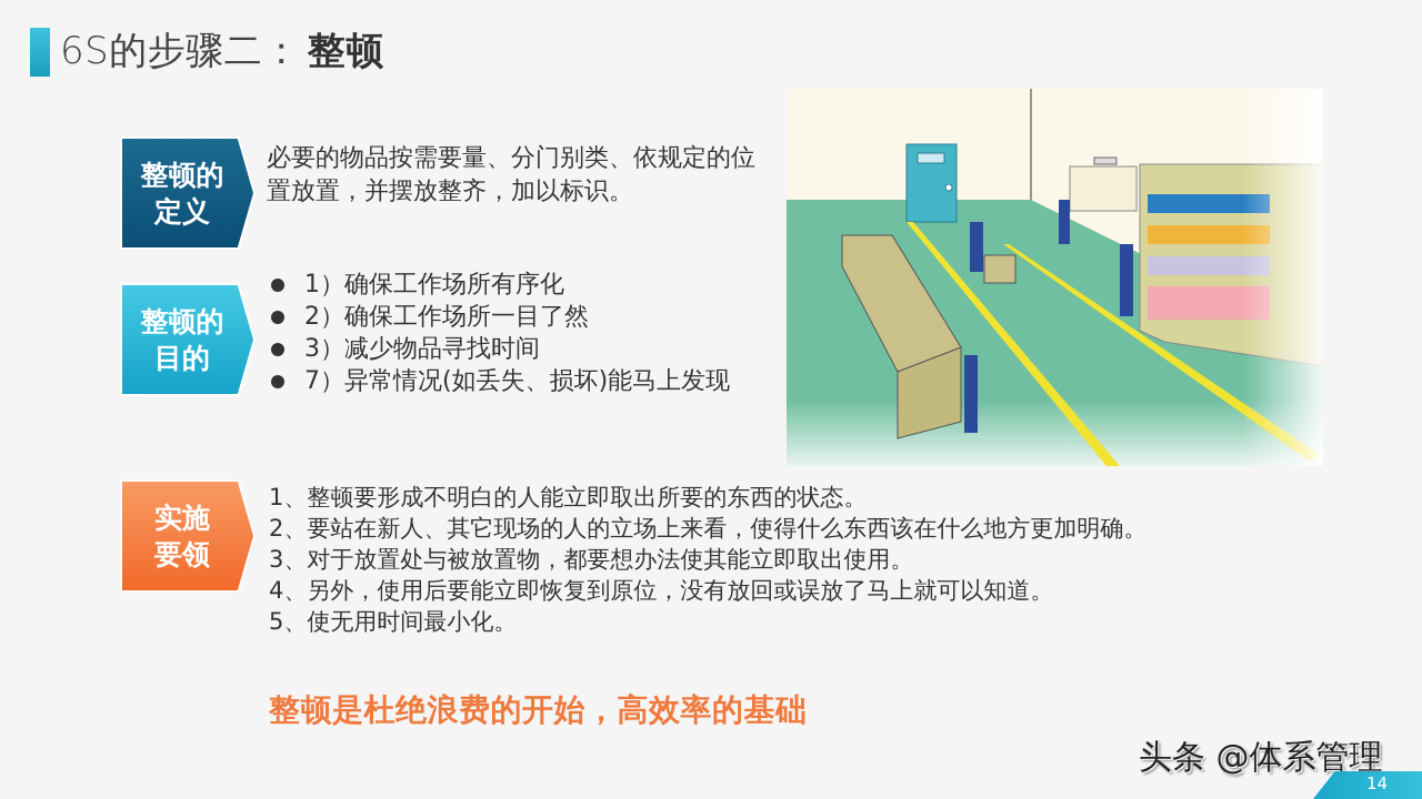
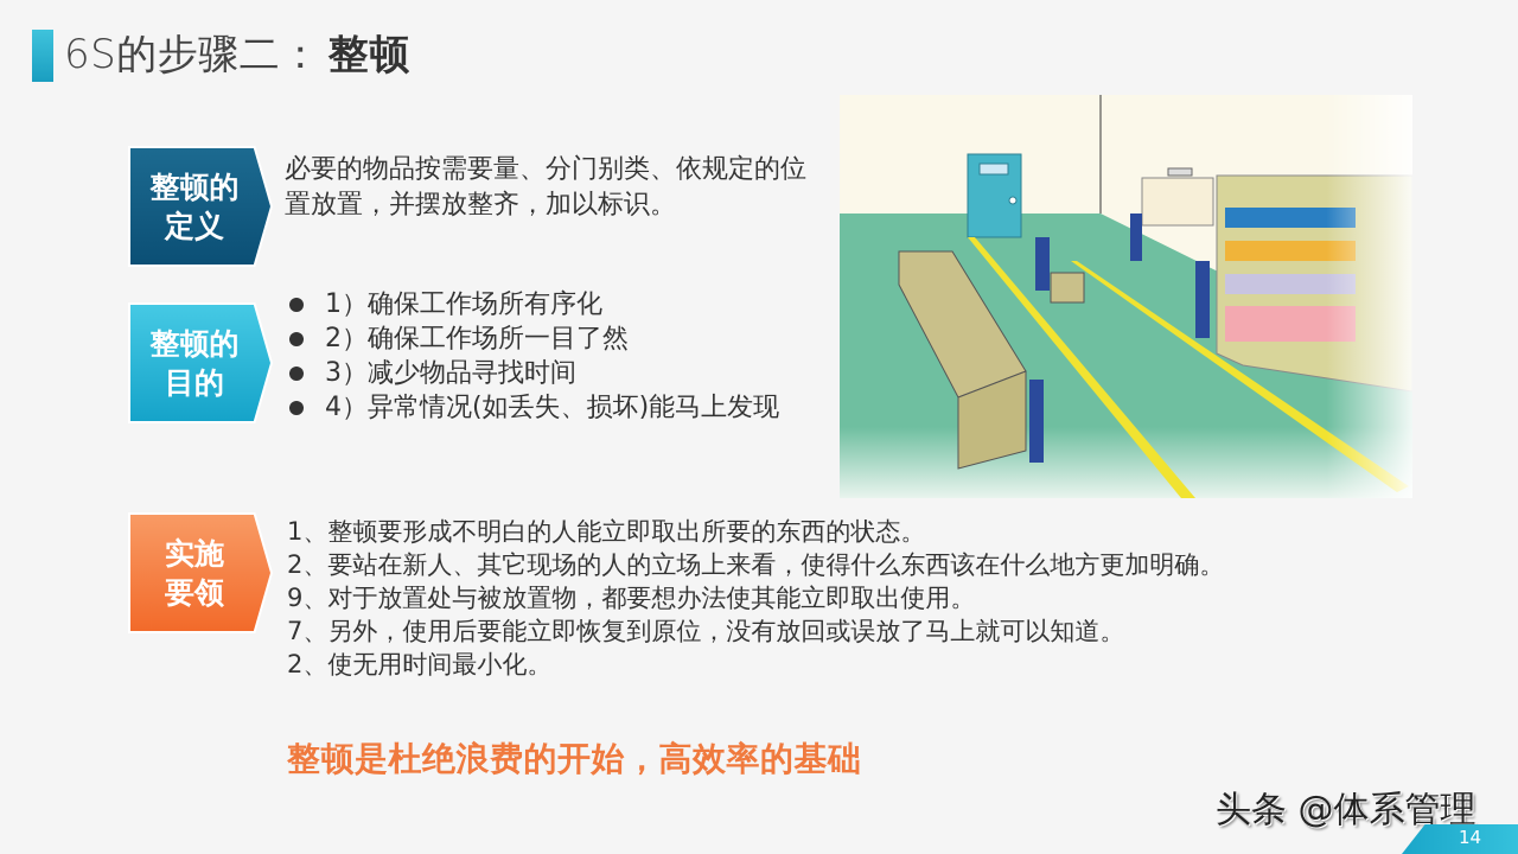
  6S的步骤二： 整顿
  整顿的
  定义
  必要的物品按需要量、分门别类、依规定的位置放置，并摆放整齐，加以标识。
  整顿的
  目的
  1）确保工作场所有序化
  2）确保工作场所一目了然
  3）减少物品寻找时间
- 7）异常情况(如丢失、损坏)能马上发现
+ 4）异常情况(如丢失、损坏)能马上发现
  实施
  要领
  1、整顿要形成不明白的人能立即取出所要的东西的状态。
  2、要站在新人、其它现场的人的立场上来看，使得什么东西该在什么地方更加明确。
- 3、对于放置处与被放置物，都要想办法使其能立即取出使用。
+ 9、对于放置处与被放置物，都要想办法使其能立即取出使用。
- 4、另外，使用后要能立即恢复到原位，没有放回或误放了马上就可以知道。
+ 7、另外，使用后要能立即恢复到原位，没有放回或误放了马上就可以知道。
- 5、使无用时间最小化。
+ 2、使无用时间最小化。
  整顿是杜绝浪费的开始，高效率的基础
  头条 @体系管理
  14
